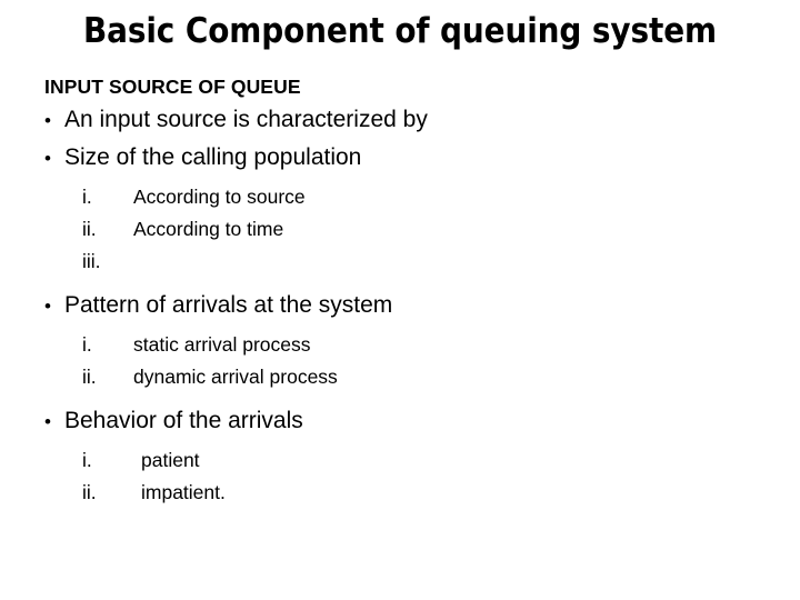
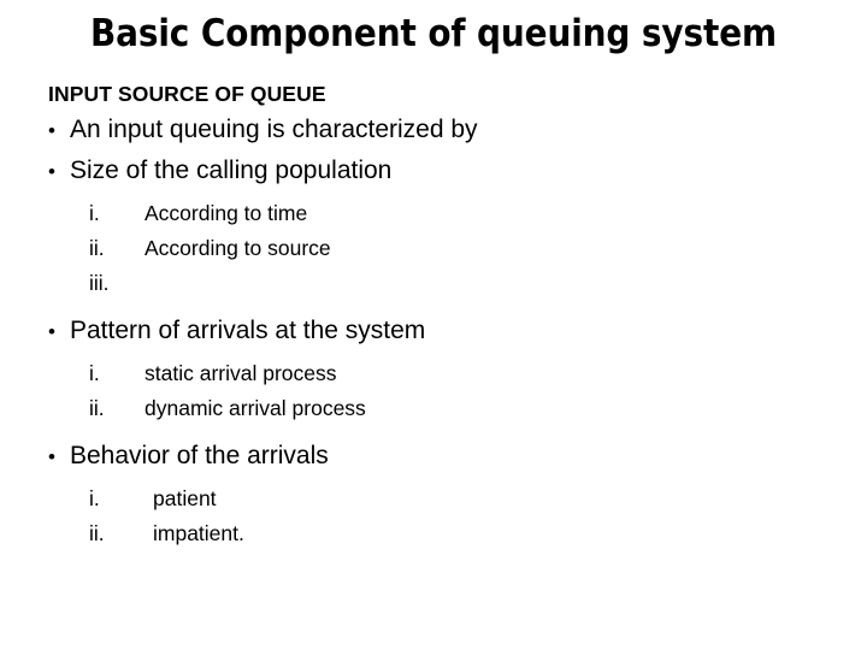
  Basic Component of queuing system
  INPUT SOURCE OF QUEUE
  •
- An input source is characterized by
+ An input queuing is characterized by
  •
  Size of the calling population
  i.
- According to source
+ According to time
  ii.
- According to time
+ According to source
  iii.
  •
  Pattern of arrivals at the system
  i.
  static arrival process
  ii.
  dynamic arrival process
  •
  Behavior of the arrivals
  i.
  patient
  ii.
  impatient.
